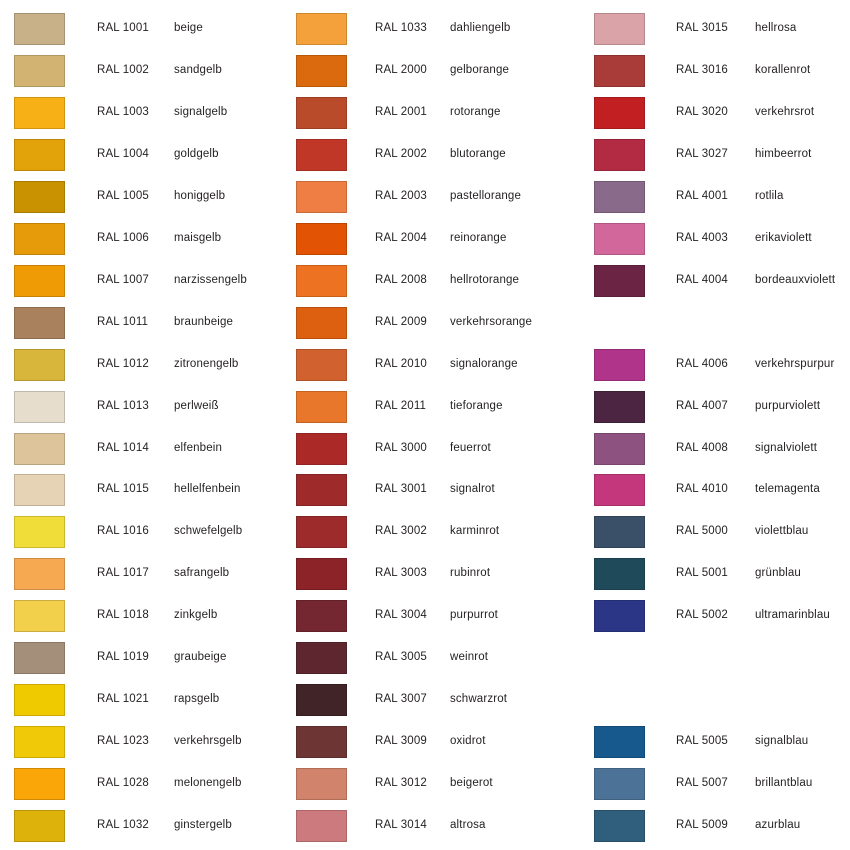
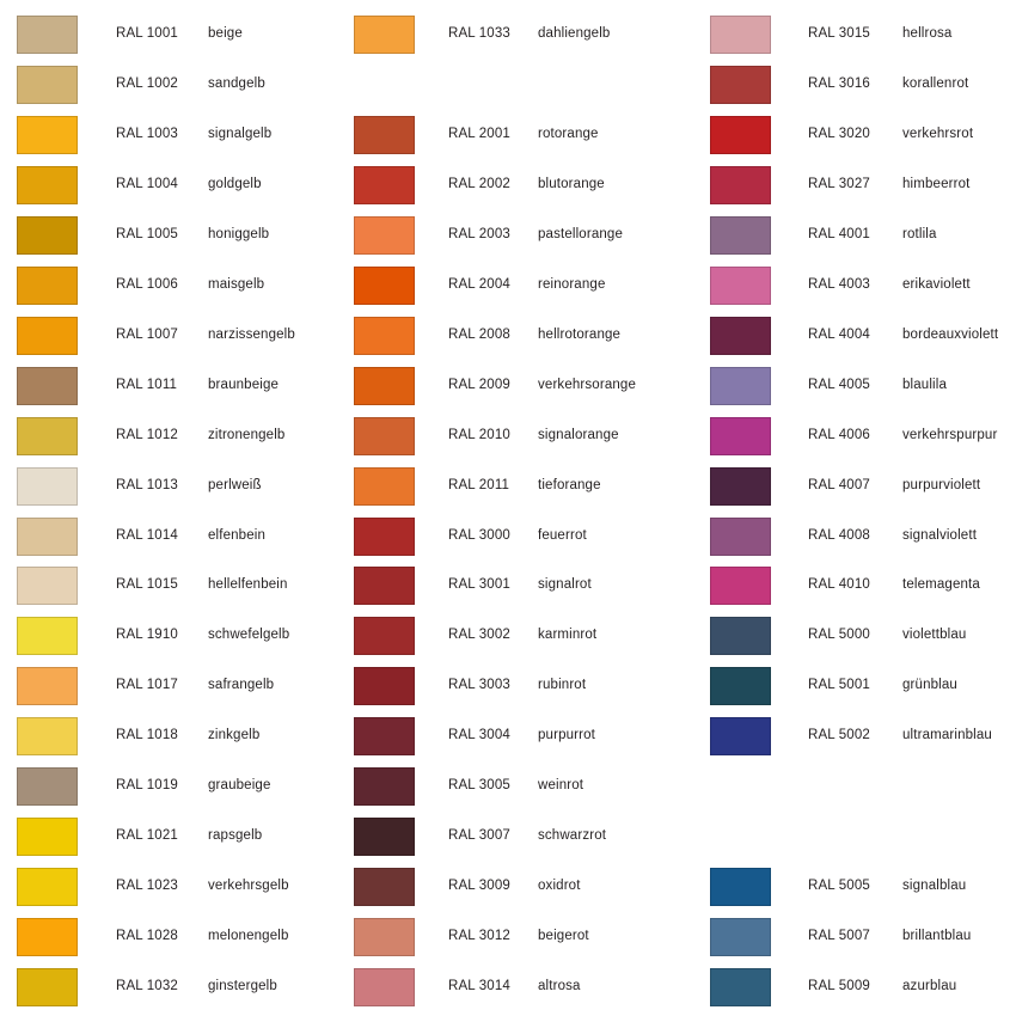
  RAL 1001
  beige
  RAL 1002
  sandgelb
  RAL 1003
  signalgelb
  RAL 1004
  goldgelb
  RAL 1005
  honiggelb
  RAL 1006
  maisgelb
  RAL 1007
  narzissengelb
  RAL 1011
  braunbeige
  RAL 1012
  zitronengelb
  RAL 1013
  perlweiß
  RAL 1014
  elfenbein
  RAL 1015
  hellelfenbein
- RAL 1016
+ RAL 1910
  schwefelgelb
  RAL 1017
  safrangelb
  RAL 1018
  zinkgelb
  RAL 1019
  graubeige
  RAL 1021
  rapsgelb
  RAL 1023
  verkehrsgelb
  RAL 1028
  melonengelb
  RAL 1032
  ginstergelb
  RAL 1033
  dahliengelb
- RAL 2000
- gelborange
  RAL 2001
  rotorange
  RAL 2002
  blutorange
  RAL 2003
  pastellorange
  RAL 2004
  reinorange
  RAL 2008
  hellrotorange
  RAL 2009
  verkehrsorange
  RAL 2010
  signalorange
  RAL 2011
  tieforange
  RAL 3000
  feuerrot
  RAL 3001
  signalrot
  RAL 3002
  karminrot
  RAL 3003
  rubinrot
  RAL 3004
  purpurrot
  RAL 3005
  weinrot
  RAL 3007
  schwarzrot
  RAL 3009
  oxidrot
  RAL 3012
  beigerot
  RAL 3014
  altrosa
  RAL 3015
  hellrosa
  RAL 3016
  korallenrot
  RAL 3020
  verkehrsrot
  RAL 3027
  himbeerrot
  RAL 4001
  rotlila
  RAL 4003
  erikaviolett
  RAL 4004
  bordeauxviolett
+ RAL 4005
+ blaulila
  RAL 4006
  verkehrspurpur
  RAL 4007
  purpurviolett
  RAL 4008
  signalviolett
  RAL 4010
  telemagenta
  RAL 5000
  violettblau
  RAL 5001
  grünblau
  RAL 5002
  ultramarinblau
  RAL 5005
  signalblau
  RAL 5007
  brillantblau
  RAL 5009
  azurblau
